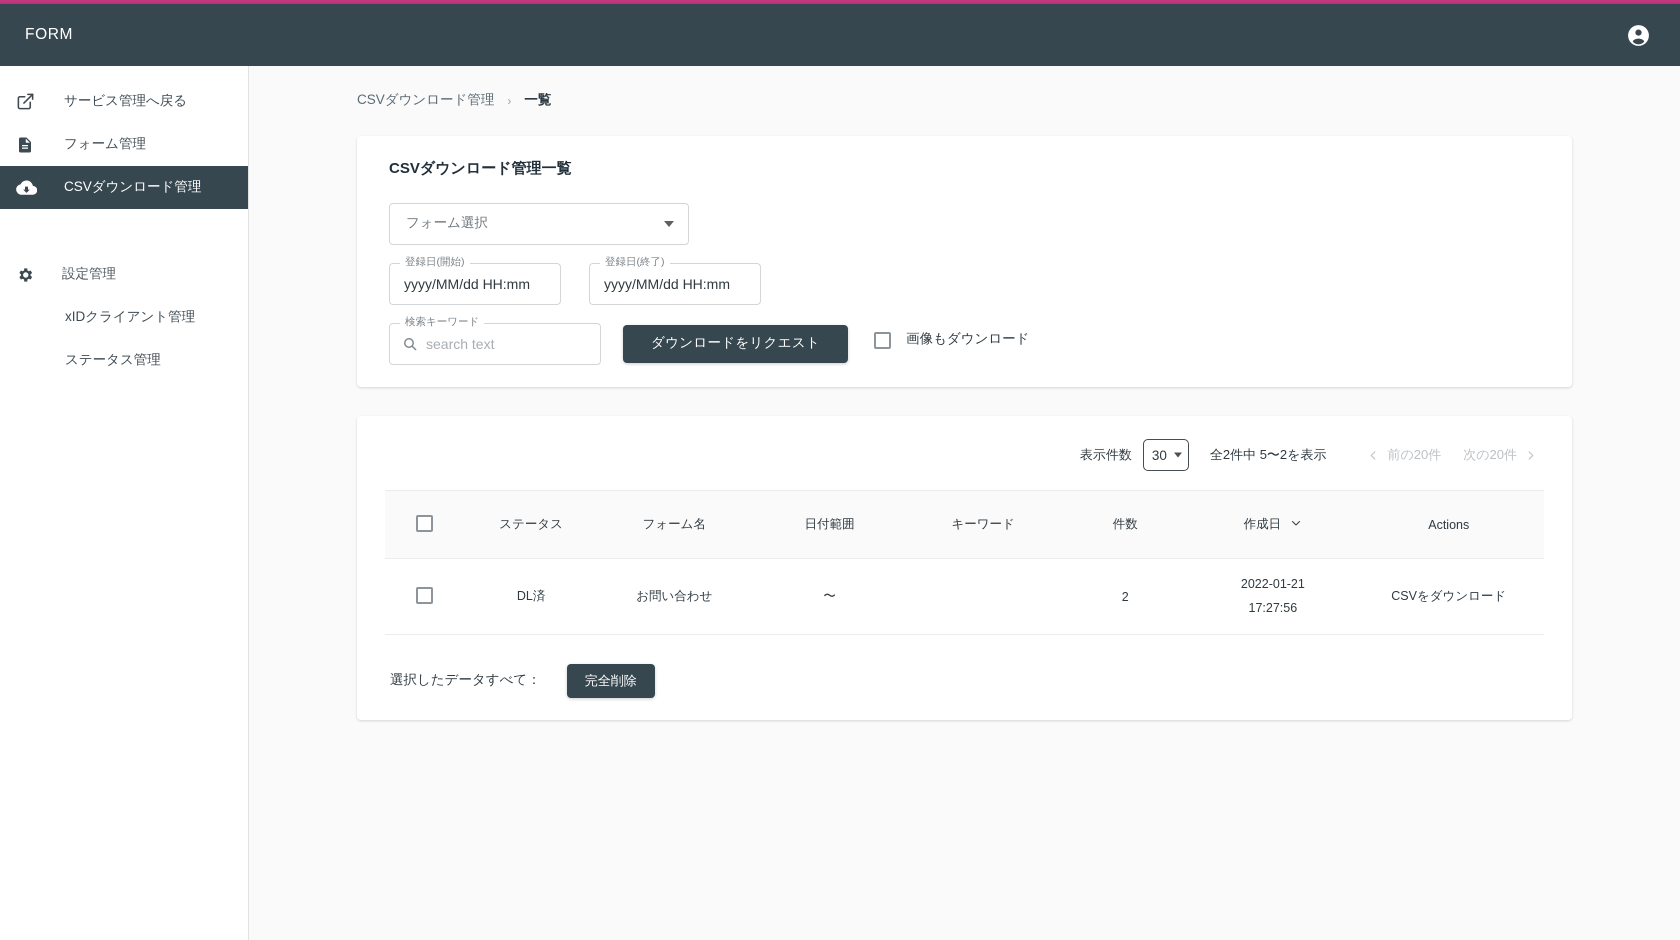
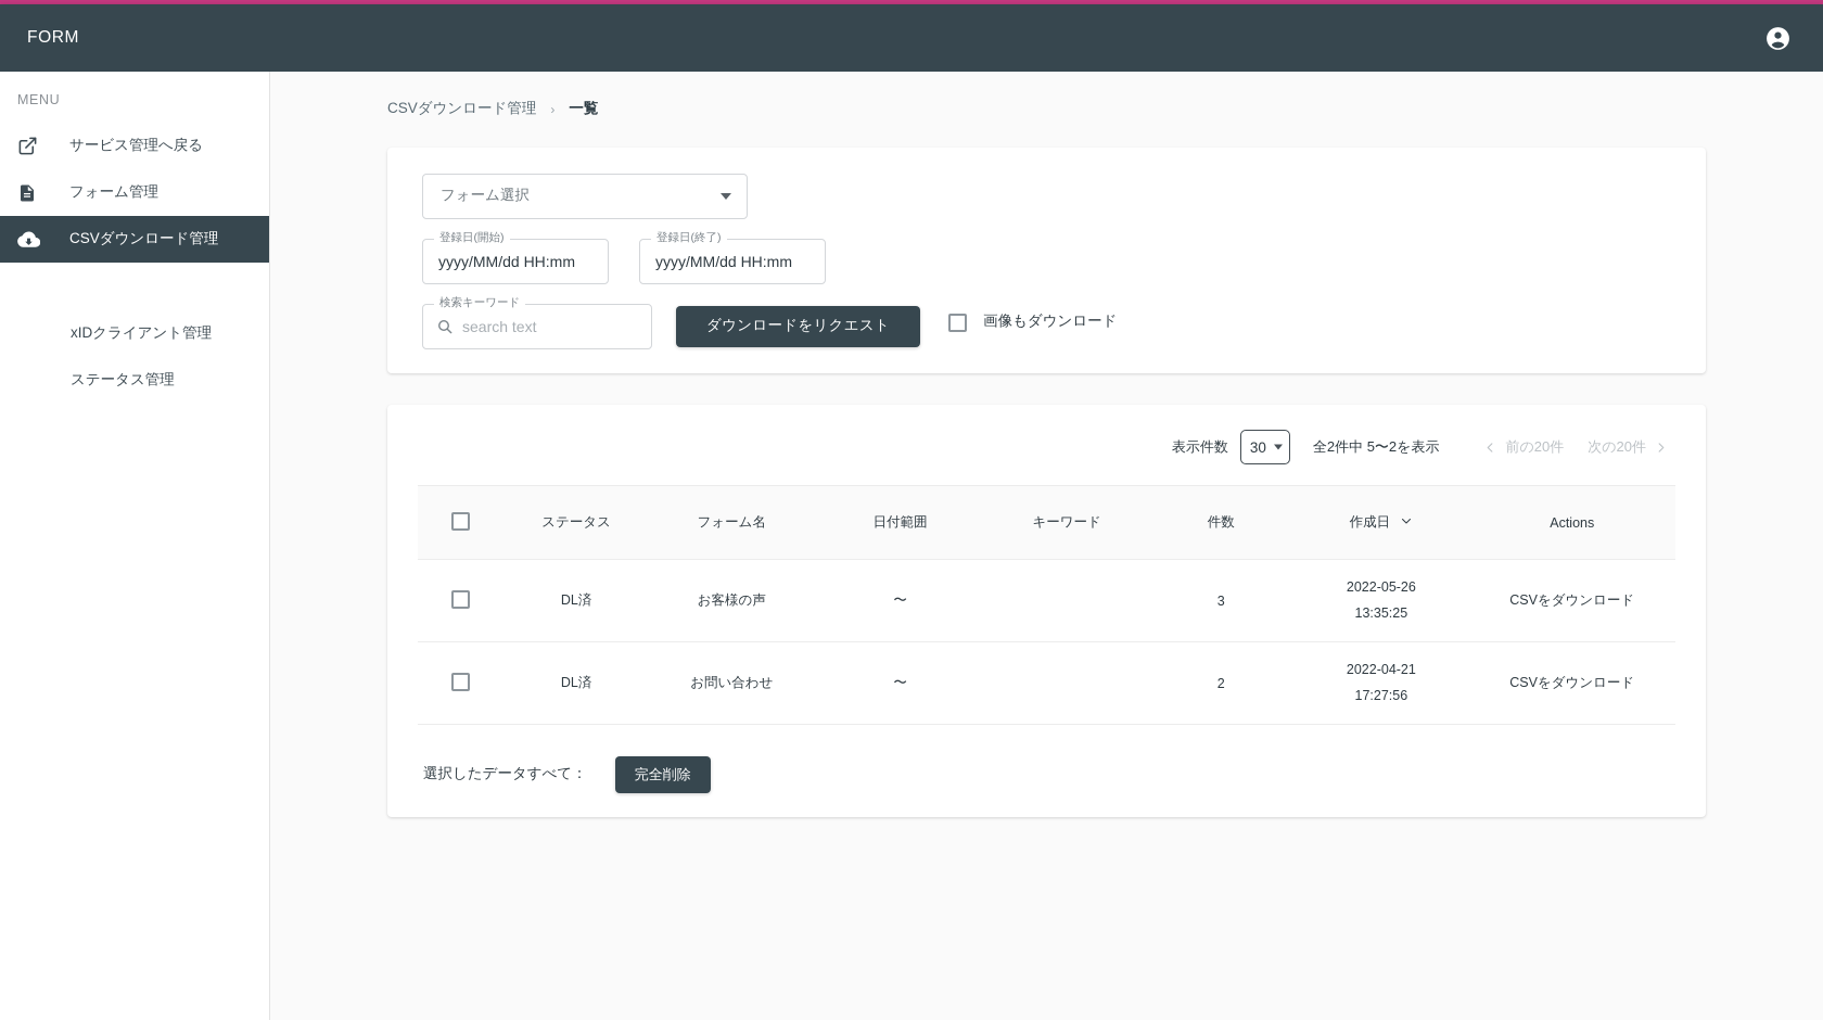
  FORM
+ MENU
  サービス管理へ戻る
  フォーム管理
  CSVダウンロード管理
- 設定管理
  xIDクライアント管理
  ステータス管理
  CSVダウンロード管理
  ›
  一覧
- CSVダウンロード管理一覧
  フォーム選択
  登録日(開始)
  yyyy/MM/dd HH:mm
  登録日(終了)
  yyyy/MM/dd HH:mm
  検索キーワード
  search text
  ダウンロードをリクエスト
  画像もダウンロード
  表示件数
  30
  全2件中 5〜2を表示
  前の20件
  次の20件
  	ステータス	フォーム名	日付範囲	キーワード	件数	作成日	Actions
+ 	DL済	お客様の声	〜		3	2022-05-26 13:35:25	CSVをダウンロード
- 	DL済	お問い合わせ	〜		2	2022-01-21 17:27:56	CSVをダウンロード
+ 	DL済	お問い合わせ	〜		2	2022-04-21 17:27:56	CSVをダウンロード
  選択したデータすべて：
  完全削除
